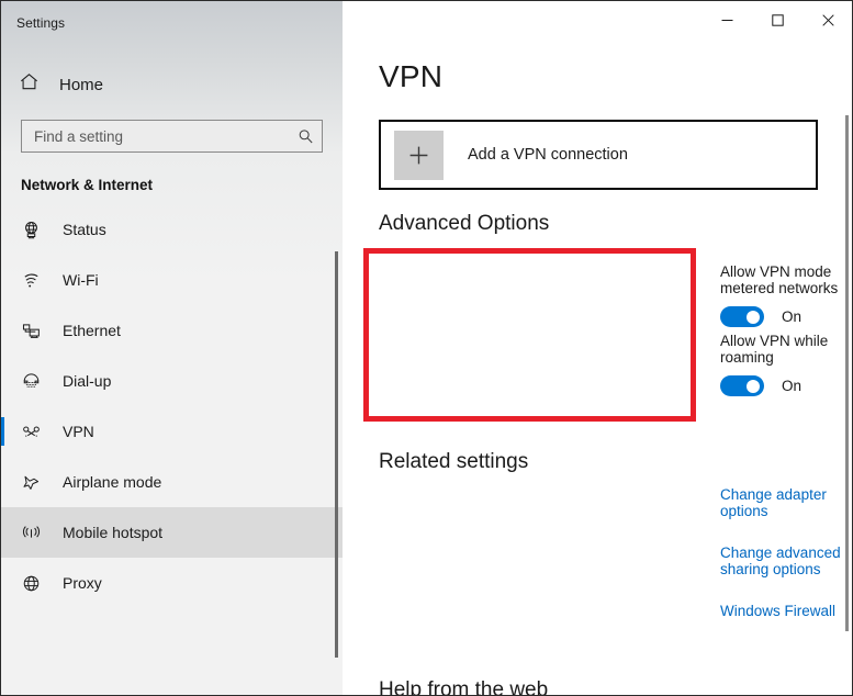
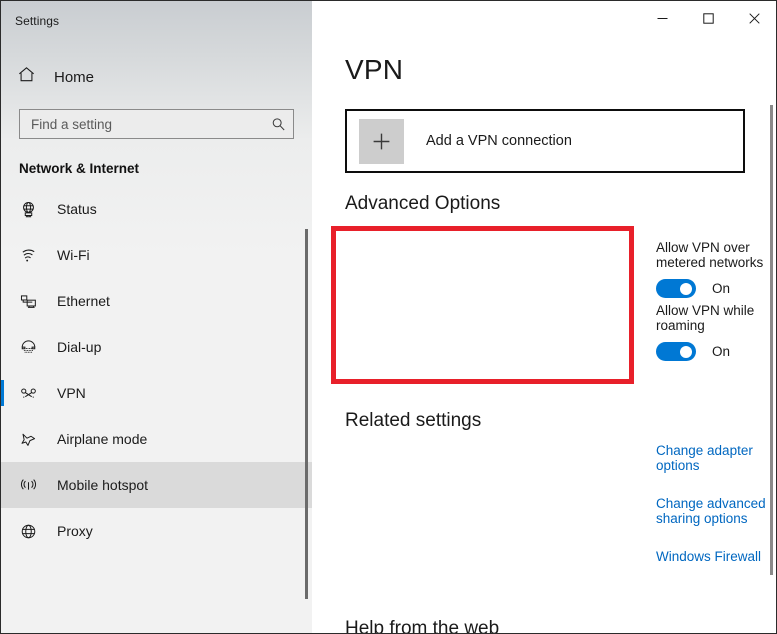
  Settings
  Home
  Find a setting
  Network & Internet
  Status
  Wi-Fi
  Ethernet
  Dial-up
  VPN
  Airplane mode
  Mobile hotspot
  Proxy
  VPN
  Add a VPN connection
  Advanced Options
- Allow VPN mode metered networks
+ Allow VPN over metered networks
  On
  Allow VPN while roaming
  On
  Related settings
  Change adapter options
  Change advanced sharing options
  Windows Firewall
  Help from the web
